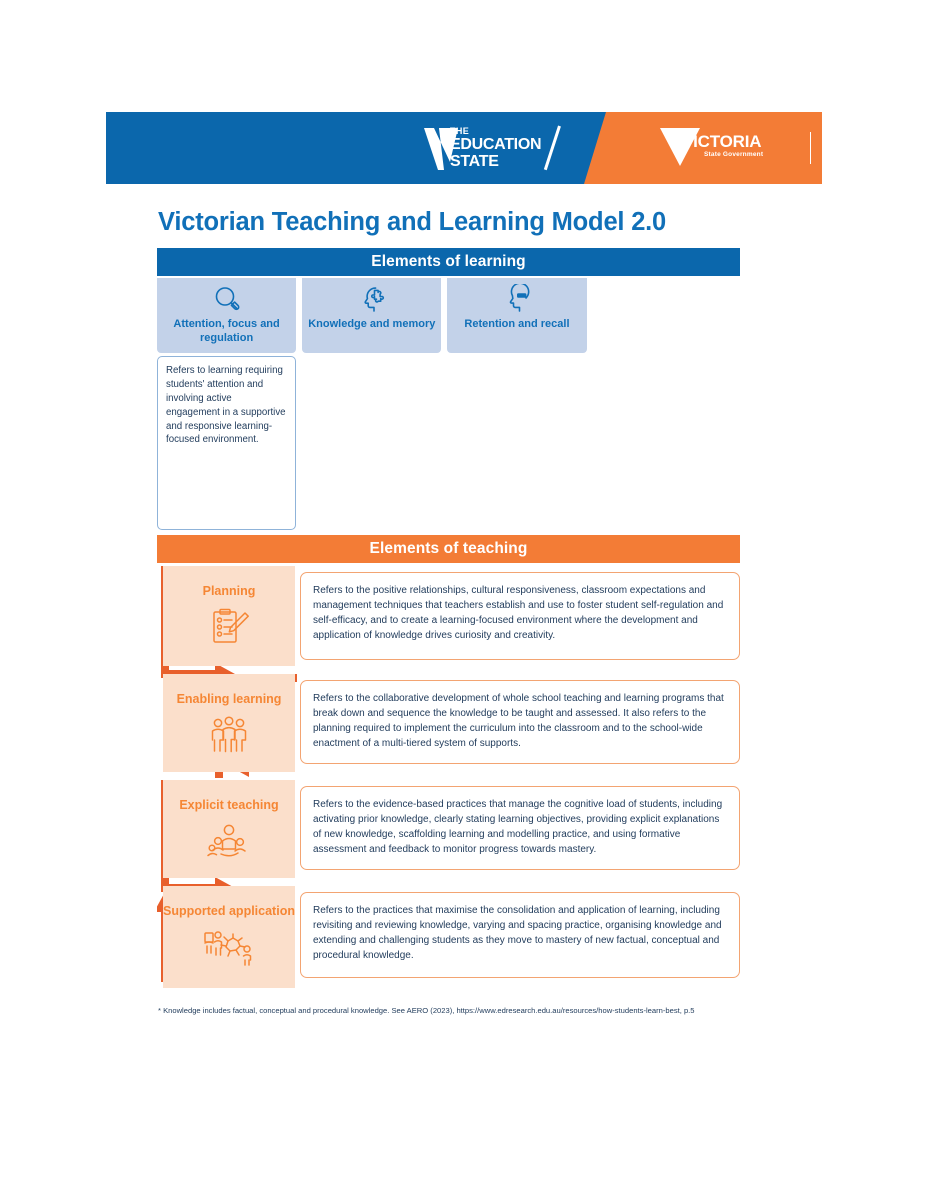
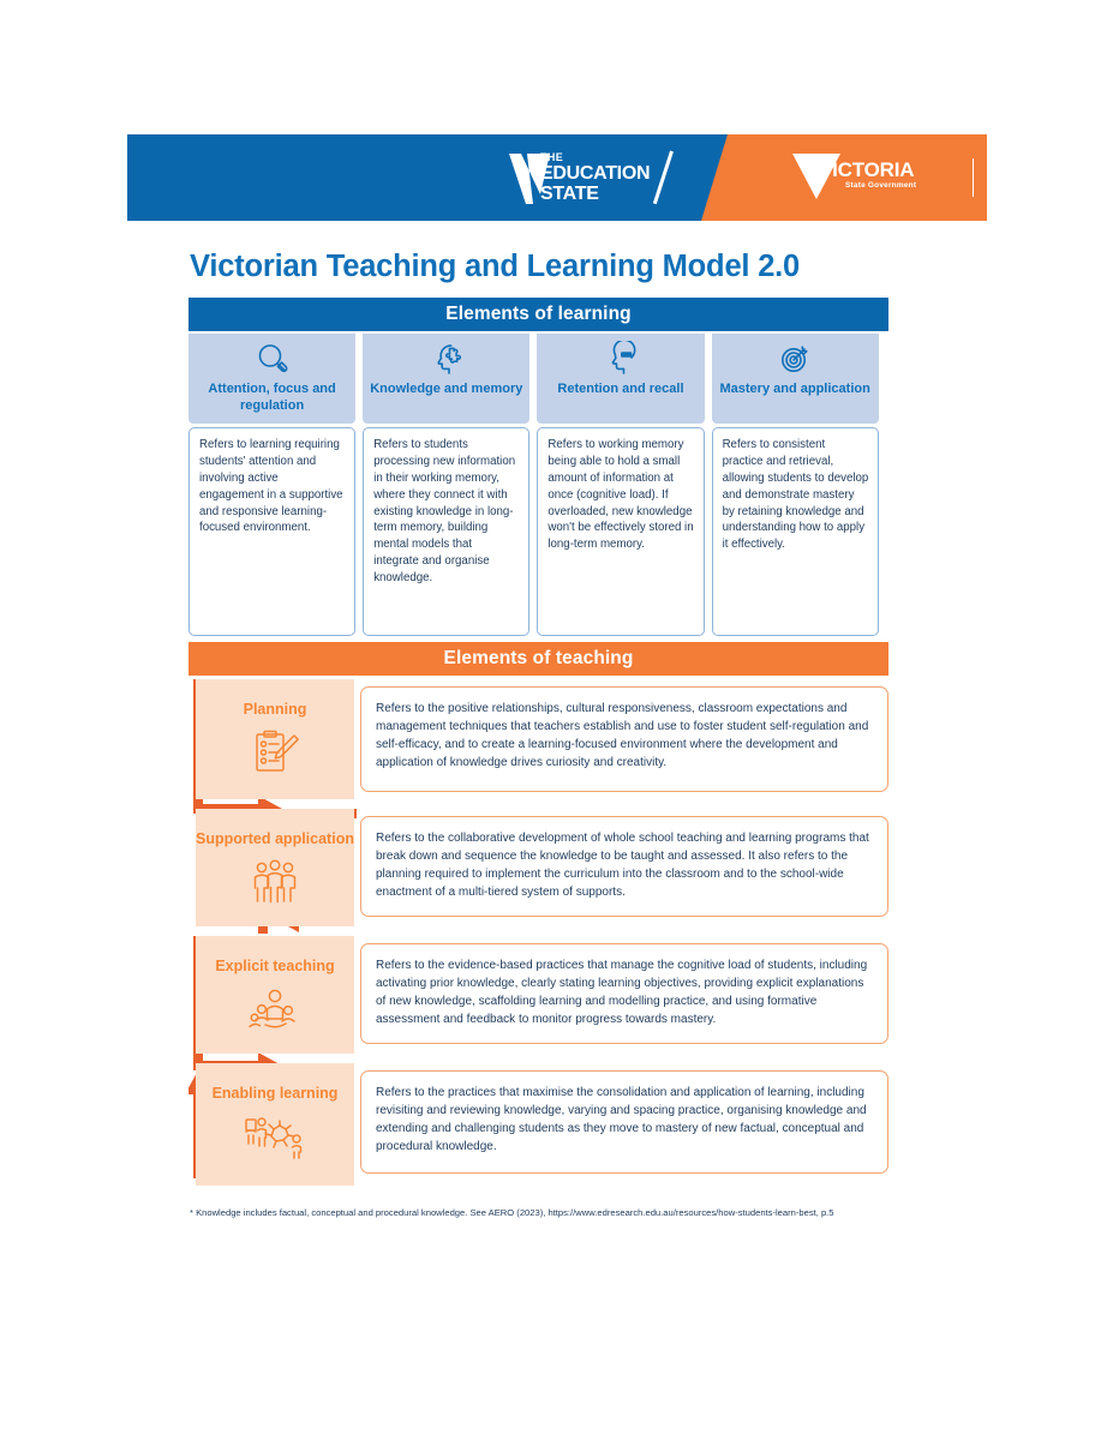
  THE
  EDUCATION
  STATE
  VICTORIA
  Victorian Teaching and Learning Model 2.0
  Elements of learning
  Attention, focus and regulation
  Refers to learning requiring students' attention and involving active engagement in a supportive and responsive learning-focused environment.
  Knowledge and memory
+ Refers to students processing new information in their working memory, where they connect it with existing knowledge in long-term memory, building mental models that integrate and organise knowledge.
  Retention and recall
+ Refers to working memory being able to hold a small amount of information at once (cognitive load). If overloaded, new knowledge won't be effectively stored in long-term memory.
+ Mastery and application
+ Refers to consistent practice and retrieval, allowing students to develop and demonstrate mastery by retaining knowledge and understanding how to apply it effectively.
  Elements of teaching
  Planning
  Refers to the positive relationships, cultural responsiveness, classroom expectations and management techniques that teachers establish and use to foster student self-regulation and self-efficacy, and to create a learning-focused environment where the development and application of knowledge drives curiosity and creativity.
- Enabling learning
+ Supported application
  Refers to the collaborative development of whole school teaching and learning programs that break down and sequence the knowledge to be taught and assessed. It also refers to the planning required to implement the curriculum into the classroom and to the school-wide enactment of a multi-tiered system of supports.
  Explicit teaching
  Refers to the evidence-based practices that manage the cognitive load of students, including activating prior knowledge, clearly stating learning objectives, providing explicit explanations of new knowledge, scaffolding learning and modelling practice, and using formative assessment and feedback to monitor progress towards mastery.
- Supported application
+ Enabling learning
  Refers to the practices that maximise the consolidation and application of learning, including revisiting and reviewing knowledge, varying and spacing practice, organising knowledge and extending and challenging students as they move to mastery of new factual, conceptual and procedural knowledge.
  * Knowledge includes factual, conceptual and procedural knowledge. See AERO (2023), https://www.edresearch.edu.au/resources/how-students-learn-best, p.5
